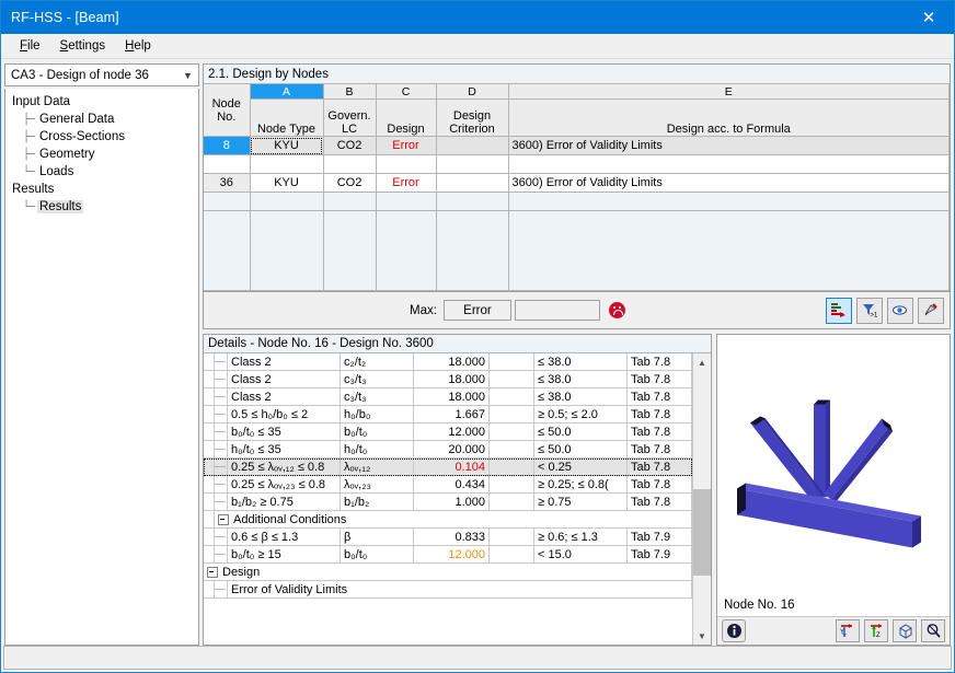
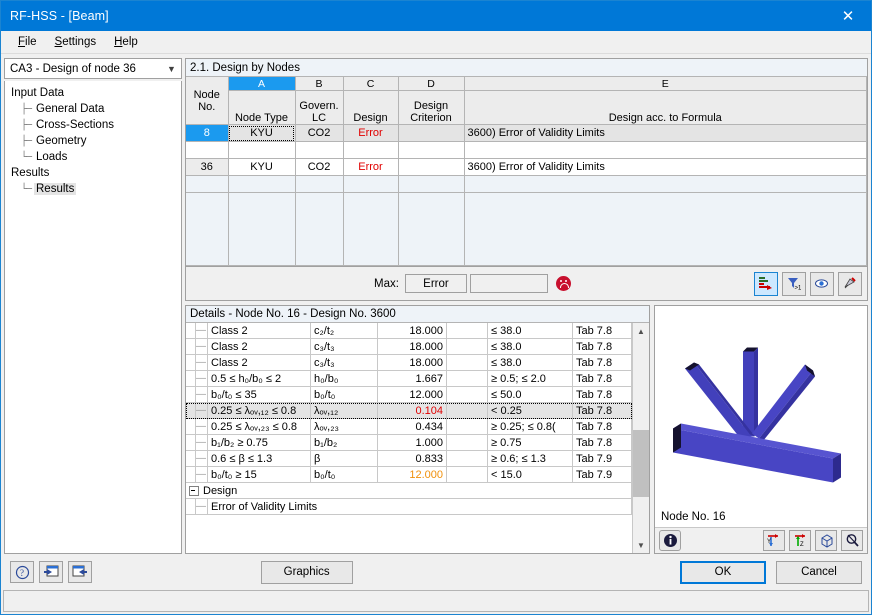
  RF-HSS - [Beam]
  ✕
  File
  Settings
  Help
  CA3 - Design of node 36
  ▼
  Input Data
  ├─
  General Data
  ├─
  Cross-Sections
  ├─
  Geometry
  └─
  Loads
  Results
  └─
  Results
  2.1. Design by Nodes
  Node No.	A	B	C	D	E
  Node Type	Govern. LC	Design	Design Criterion	Design acc. to Formula
  8	KYU	CO2	Error		3600) Error of Validity Limits
  36	KYU	CO2	Error		3600) Error of Validity Limits
  Max:
  Error
  Details - Node No. 16 - Design No. 3600
  	—	Class 2	c₂/t₂	18.000		≤ 38.0	Tab 7.8
  	—	Class 2	c₃/t₃	18.000		≤ 38.0	Tab 7.8
  	—	Class 2	c₃/t₃	18.000		≤ 38.0	Tab 7.8
  	—	0.5 ≤ h₀/b₀ ≤ 2	h₀/b₀	1.667		≥ 0.5; ≤ 2.0	Tab 7.8
  	—	b₀/t₀ ≤ 35	b₀/t₀	12.000		≤ 50.0	Tab 7.8
- 	—	h₀/t₀ ≤ 35	h₀/t₀	20.000		≤ 50.0	Tab 7.8
  	—	0.25 ≤ λₒᵥ,₁₂ ≤ 0.8	λₒᵥ,₁₂	0.104		< 0.25	Tab 7.8
  	—	0.25 ≤ λₒᵥ,₂₃ ≤ 0.8	λₒᵥ,₂₃	0.434		≥ 0.25; ≤ 0.8(	Tab 7.8
  	—	b₁/b₂ ≥ 0.75	b₁/b₂	1.000		≥ 0.75	Tab 7.8
- 	Additional Conditions
  	—	0.6 ≤ β ≤ 1.3	β	0.833		≥ 0.6; ≤ 1.3	Tab 7.9
  	—	b₀/t₀ ≥ 15	b₀/t₀	12.000		< 15.0	Tab 7.9
  Design
  	—	Error of Validity Limits
  ▲
  ▼
  Node No. 16
+ ?
+ Graphics
+ OK
+ Cancel
